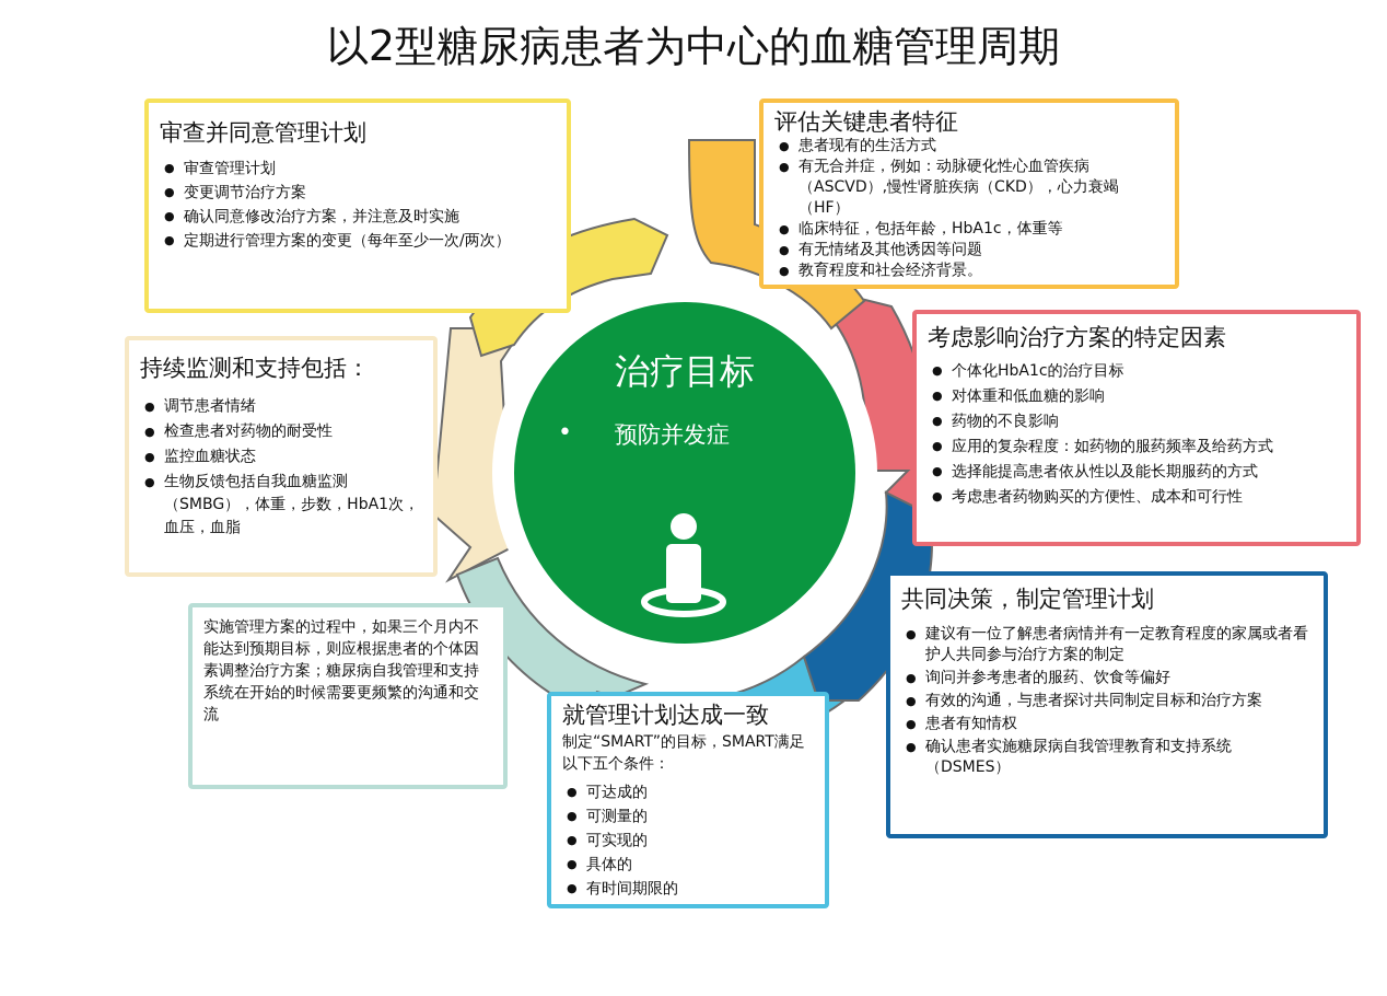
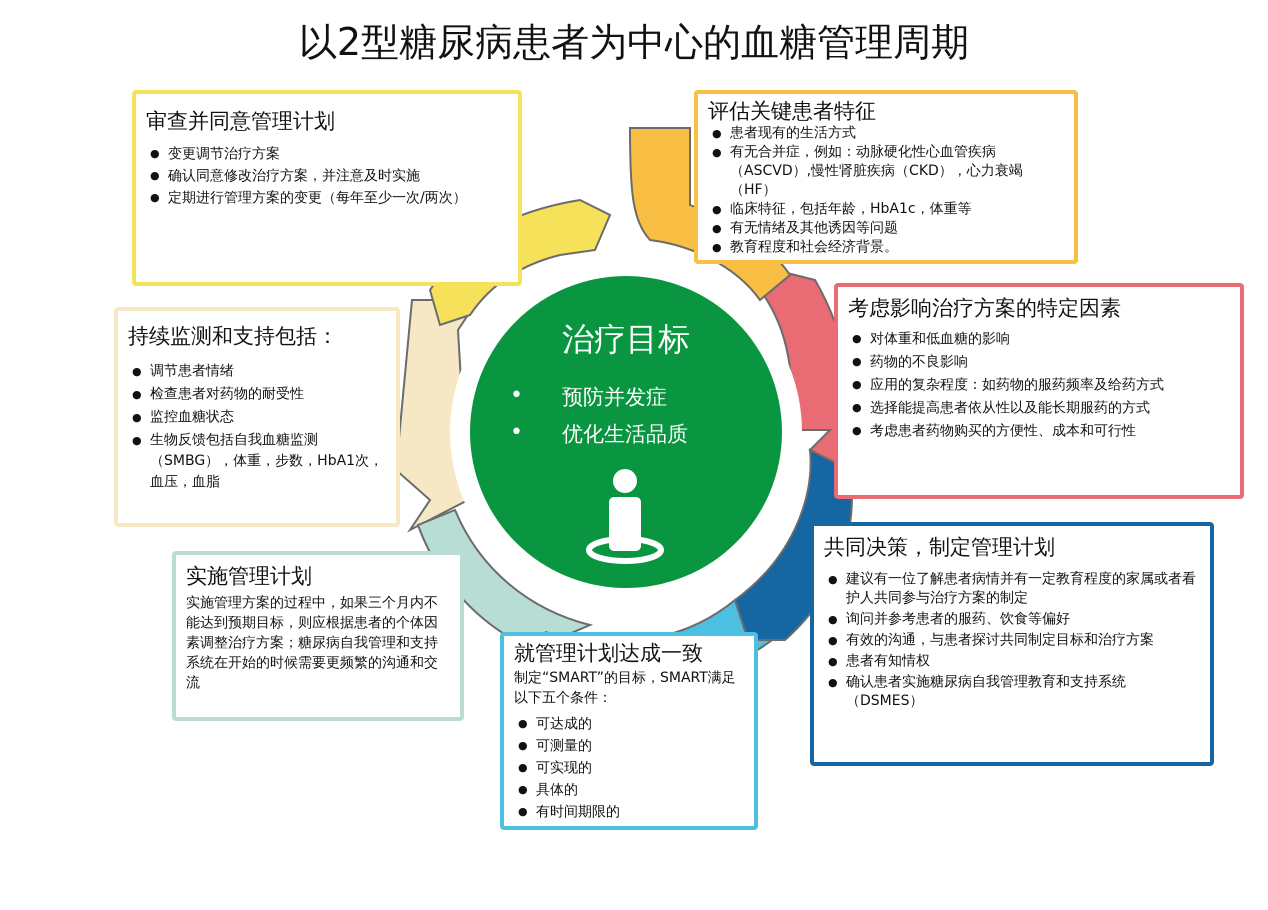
  以2型糖尿病患者为中心的血糖管理周期
  治疗目标
  预防并发症
+ 优化生活品质
  审查并同意管理计划
- 审查管理计划
  变更调节治疗方案
  确认同意修改治疗方案，并注意及时实施
  定期进行管理方案的变更（每年至少一次/两次）
  评估关键患者特征
  患者现有的生活方式
  有无合并症，例如：动脉硬化性心血管疾病（ASCVD）,慢性肾脏疾病（CKD），心力衰竭（HF）
  临床特征，包括年龄，HbA1c，体重等
  有无情绪及其他诱因等问题
  教育程度和社会经济背景。
  考虑影响治疗方案的特定因素
- 个体化HbA1c的治疗目标
  对体重和低血糖的影响
  药物的不良影响
  应用的复杂程度：如药物的服药频率及给药方式
  选择能提高患者依从性以及能长期服药的方式
  考虑患者药物购买的方便性、成本和可行性
  共同决策，制定管理计划
  建议有一位了解患者病情并有一定教育程度的家属或者看护人共同参与治疗方案的制定
  询问并参考患者的服药、饮食等偏好
  有效的沟通，与患者探讨共同制定目标和治疗方案
  患者有知情权
  确认患者实施糖尿病自我管理教育和支持系统（DSMES）
  就管理计划达成一致
  制定“SMART”的目标，SMART满足以下五个条件：
  可达成的
  可测量的
  可实现的
  具体的
  有时间期限的
+ 实施管理计划
  实施管理方案的过程中，如果三个月内不能达到预期目标，则应根据患者的个体因素调整治疗方案；糖尿病自我管理和支持系统在开始的时候需要更频繁的沟通和交流
  持续监测和支持包括：
  调节患者情绪
  检查患者对药物的耐受性
  监控血糖状态
  生物反馈包括自我血糖监测（SMBG），体重，步数，HbA1次，血压，血脂
